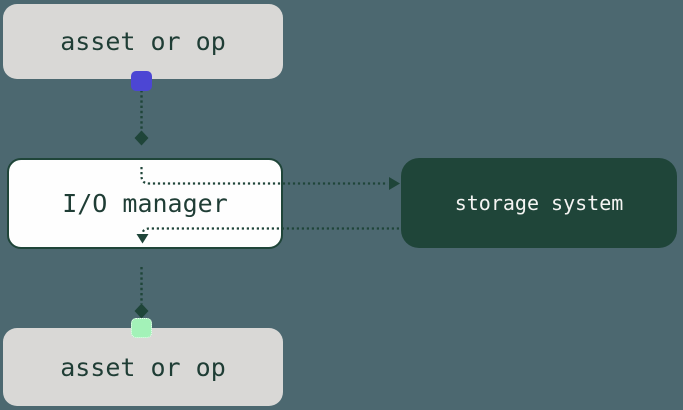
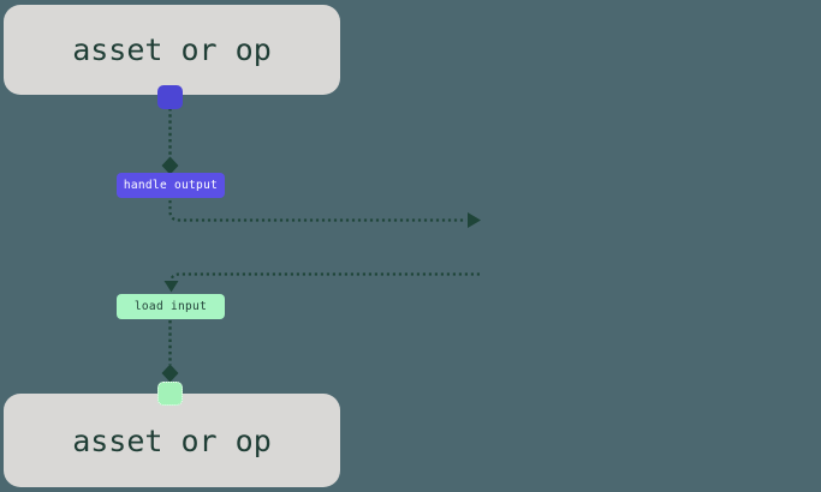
  asset or op
- I/O manager
- storage system
  asset or op
+ handle output
+ load input
